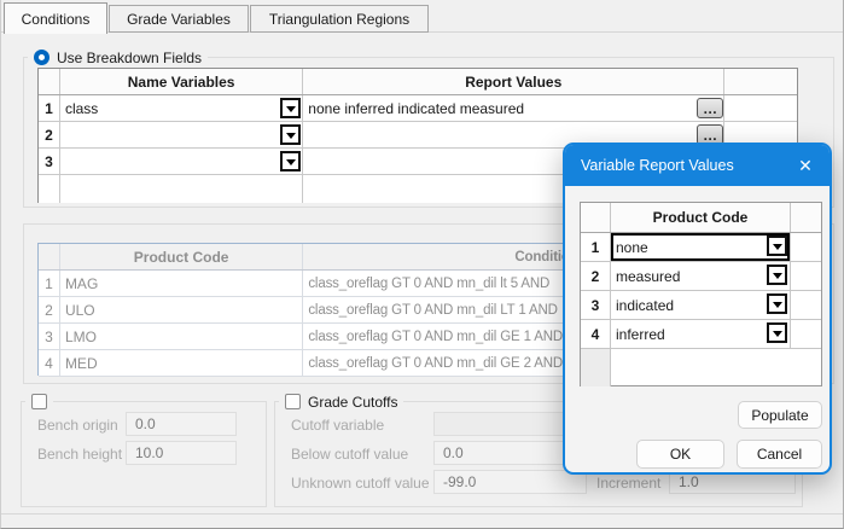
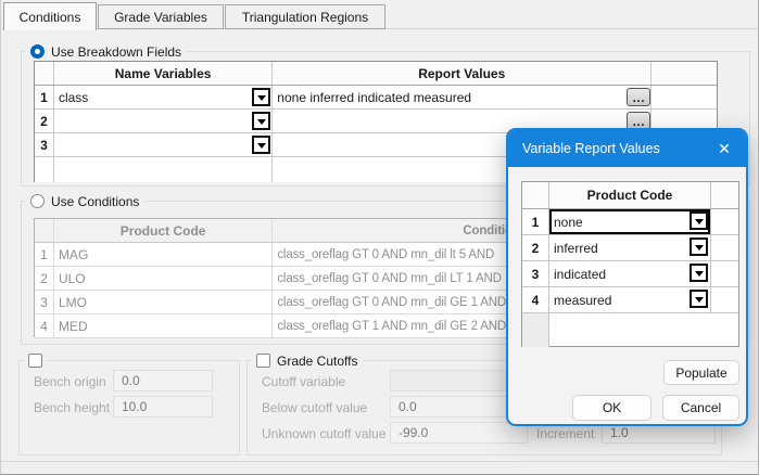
  Conditions
  Grade Variables
  Triangulation Regions
  Use Breakdown Fields
  Name Variables
  Report Values
  1
  class
  none inferred indicated measured
  …
  2
  …
  3
+ Use Conditions
  Product Code
  Conditi
  1
  MAG
  class_oreflag GT 0 AND mn_dil lt 5 AND
  2
  ULO
  class_oreflag GT 0 AND mn_dil LT 1 AND
  3
  LMO
  class_oreflag GT 0 AND mn_dil GE 1 AND
  4
  MED
- class_oreflag GT 0 AND mn_dil GE 2 AND
+ class_oreflag GT 1 AND mn_dil GE 2 AND
  Bench origin
  0.0
  Bench height
  10.0
  Grade Cutoffs
  Cutoff variable
  Below cutoff value
  0.0
  Unknown cutoff value
  -99.0
  Increment
  1.0
  Variable Report Values
  ✕
  Product Code
  1
  none
  2
- measured
+ inferred
  3
  indicated
  4
- inferred
+ measured
  Populate
  OK
  Cancel
